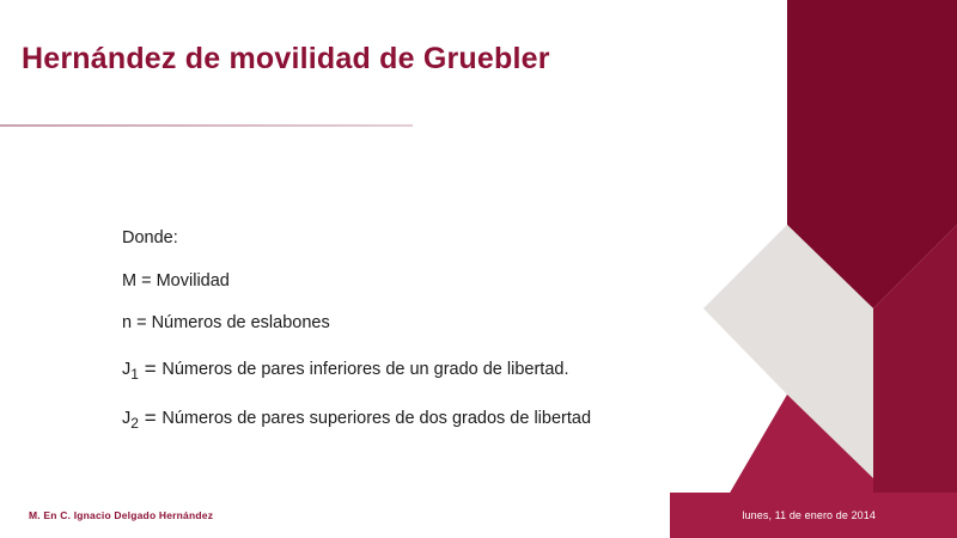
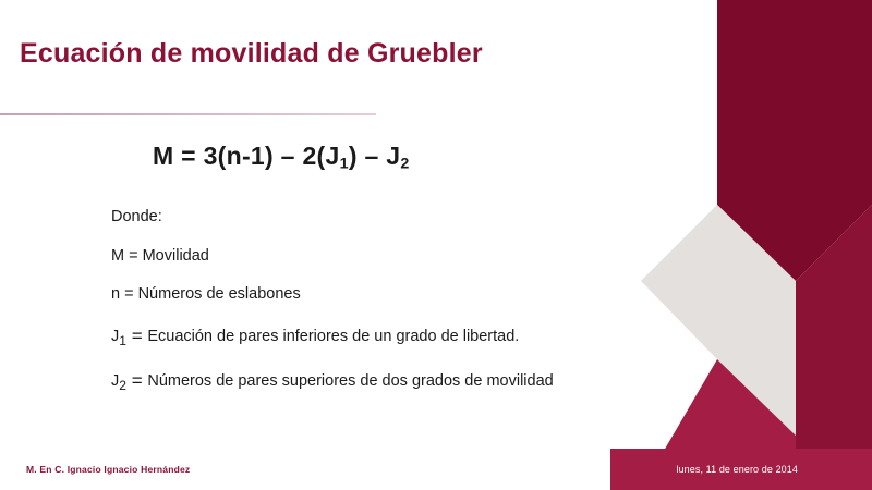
- Hernández de movilidad de Gruebler
+ Ecuación de movilidad de Gruebler
+ M = 3(n-1) – 2(J1) – J2
  Donde:
  M = Movilidad
  n = Números de eslabones
- J1 = Números de pares inferiores de un grado de libertad.
+ J1 = Ecuación de pares inferiores de un grado de libertad.
- J2 = Números de pares superiores de dos grados de libertad
+ J2 = Números de pares superiores de dos grados de movilidad
- M. En C. Ignacio Delgado Hernández
+ M. En C. Ignacio Ignacio Hernández
  lunes, 11 de enero de 2014
